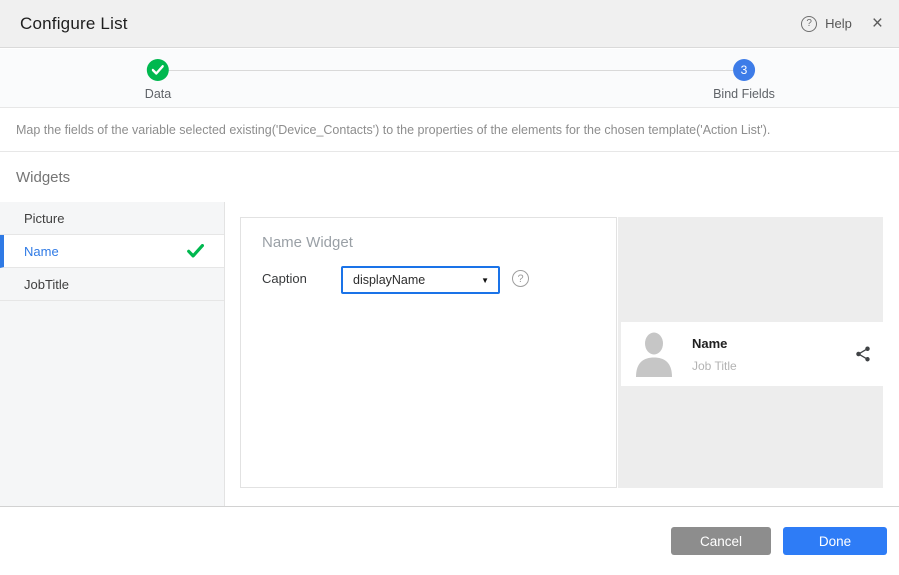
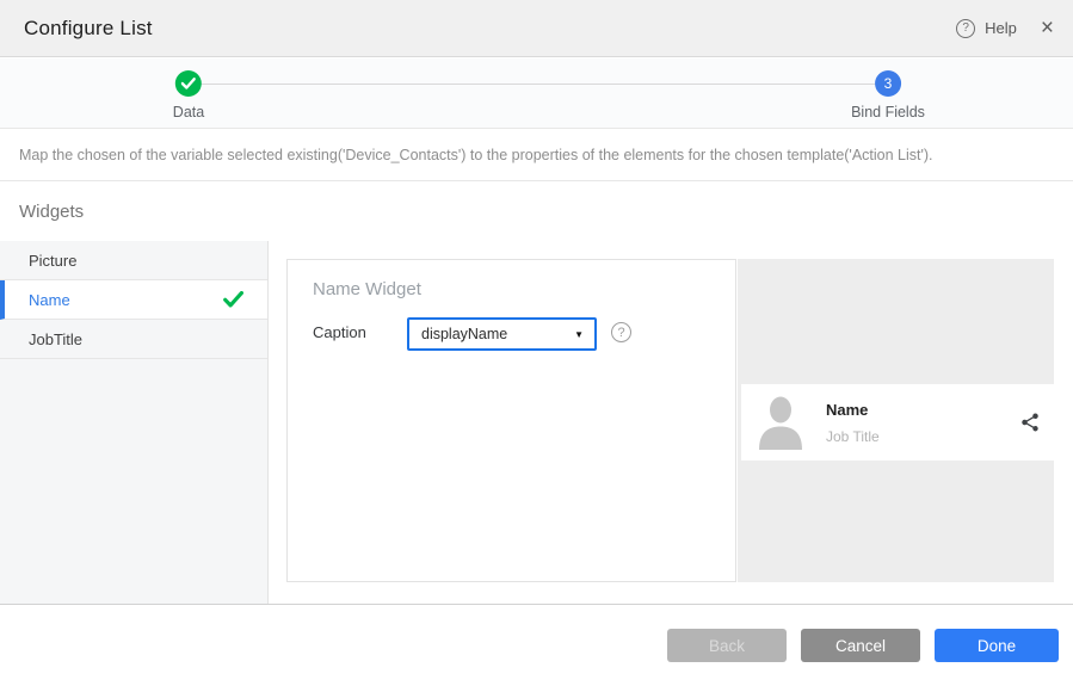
  Configure List
  ?
  Help
  ×
  Data
  3
  Bind Fields
- Map the fields of the variable selected existing('Device_Contacts') to the properties of the elements for the chosen template('Action List').
+ Map the chosen of the variable selected existing('Device_Contacts') to the properties of the elements for the chosen template('Action List').
  Widgets
  Picture
  Name
  JobTitle
  Name Widget
  Caption
  displayName
  ▼
  ?
  Name
  Job Title
+ Back
  Cancel
  Done
